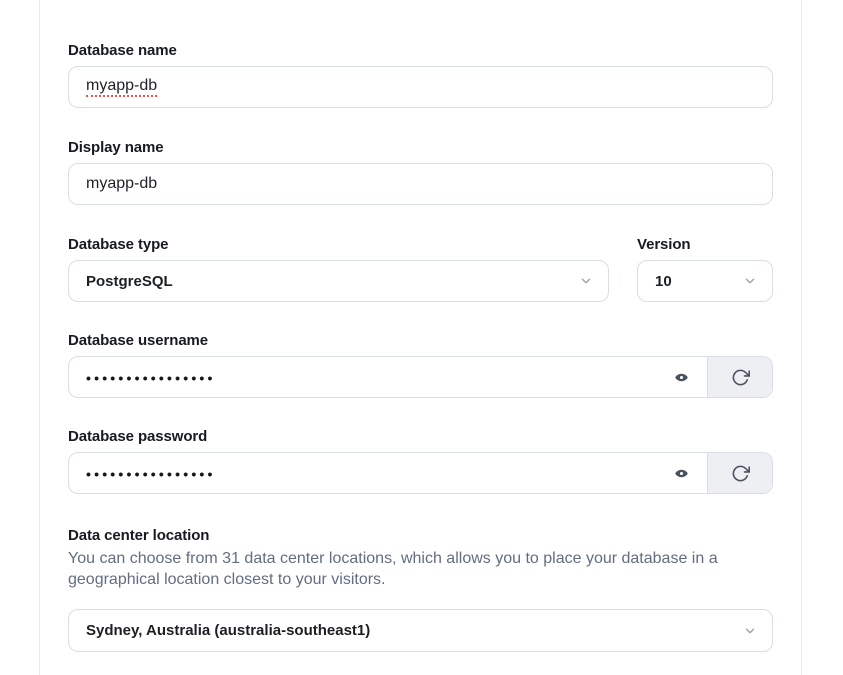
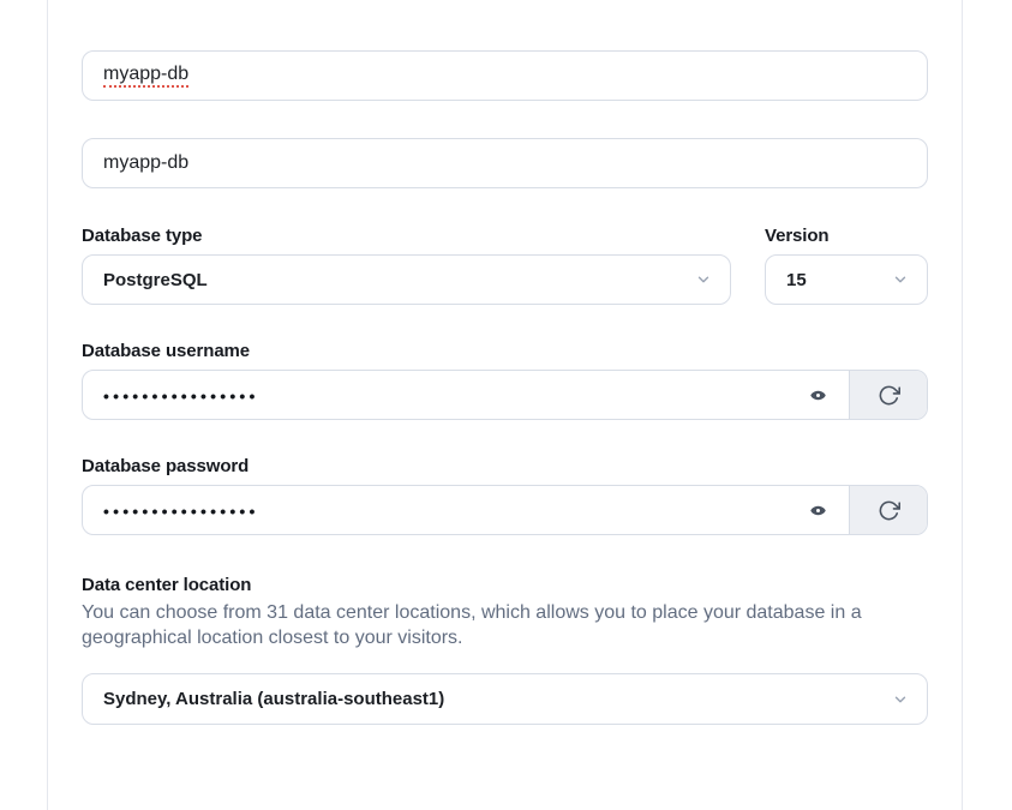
- Database name
  myapp-db
- Display name
  myapp-db
  Database type
  PostgreSQL
  Version
- 10
+ 15
  Database username
  ••••••••••••••••
  Database password
  ••••••••••••••••
  Data center location
  You can choose from 31 data center locations, which allows you to place your database in a geographical location closest to your visitors.
  Sydney, Australia (australia-southeast1)
